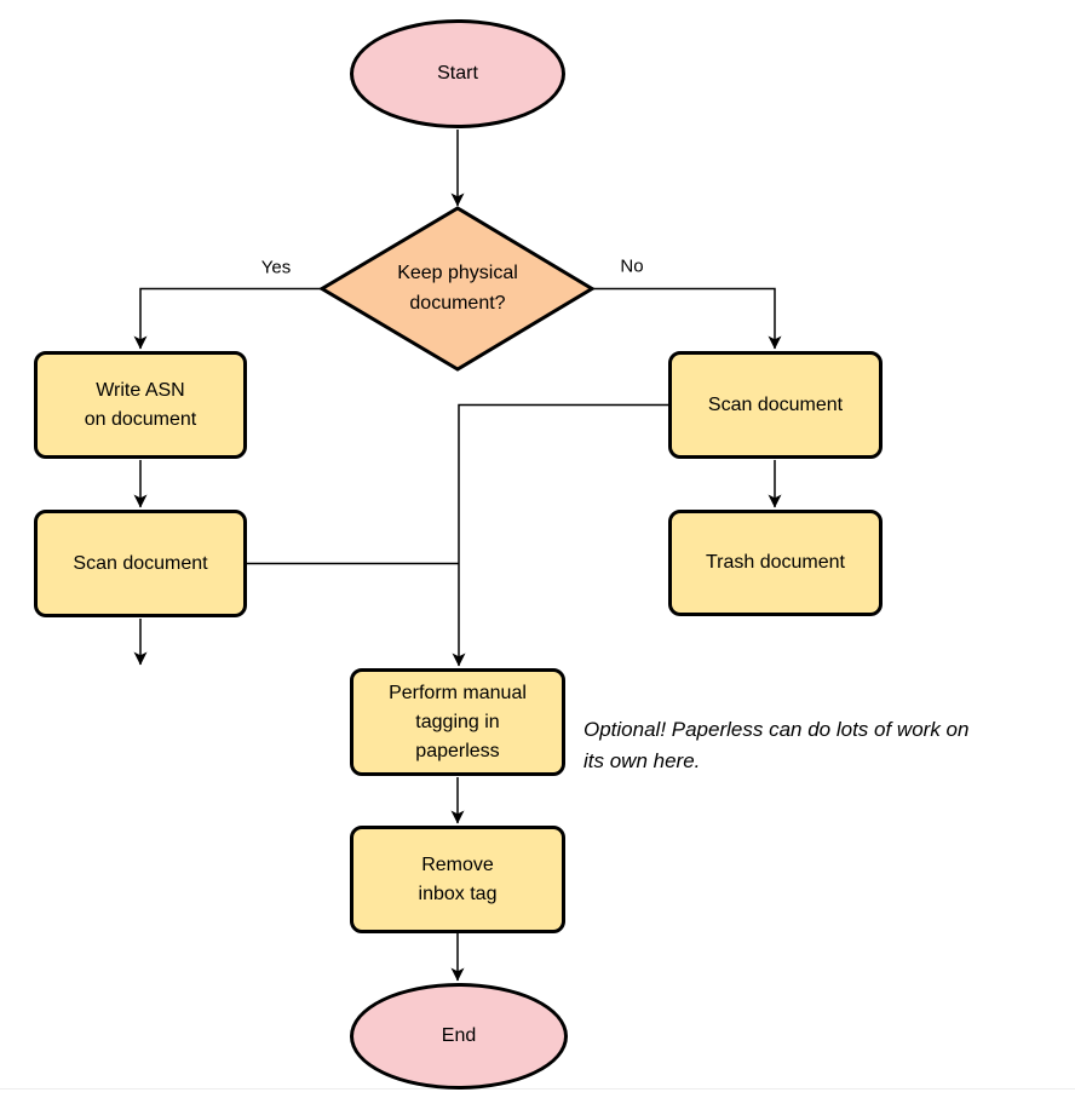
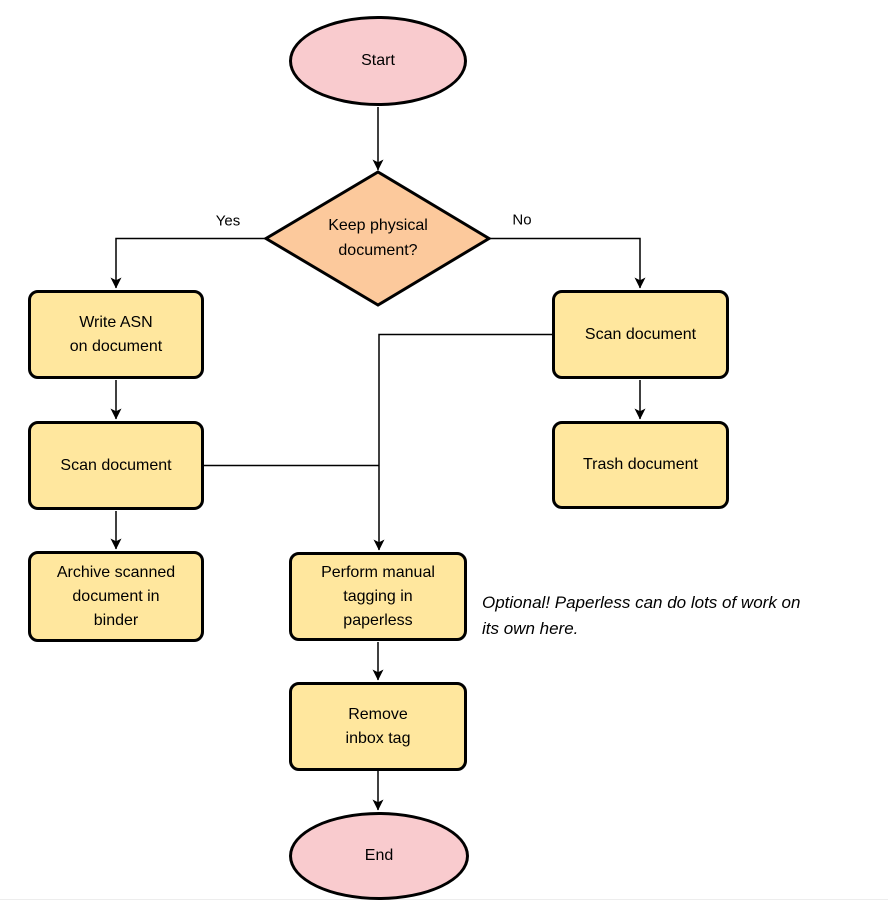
  Start
  Keep physical
  document?
  Yes
  No
  Write ASN
  on document
  Scan document
+ Archive scanned
+ document in
+ binder
  Scan document
  Trash document
  Perform manual
  tagging in
  paperless
  Optional! Paperless can do lots of work on
  its own here.
  Remove
  inbox tag
  End
